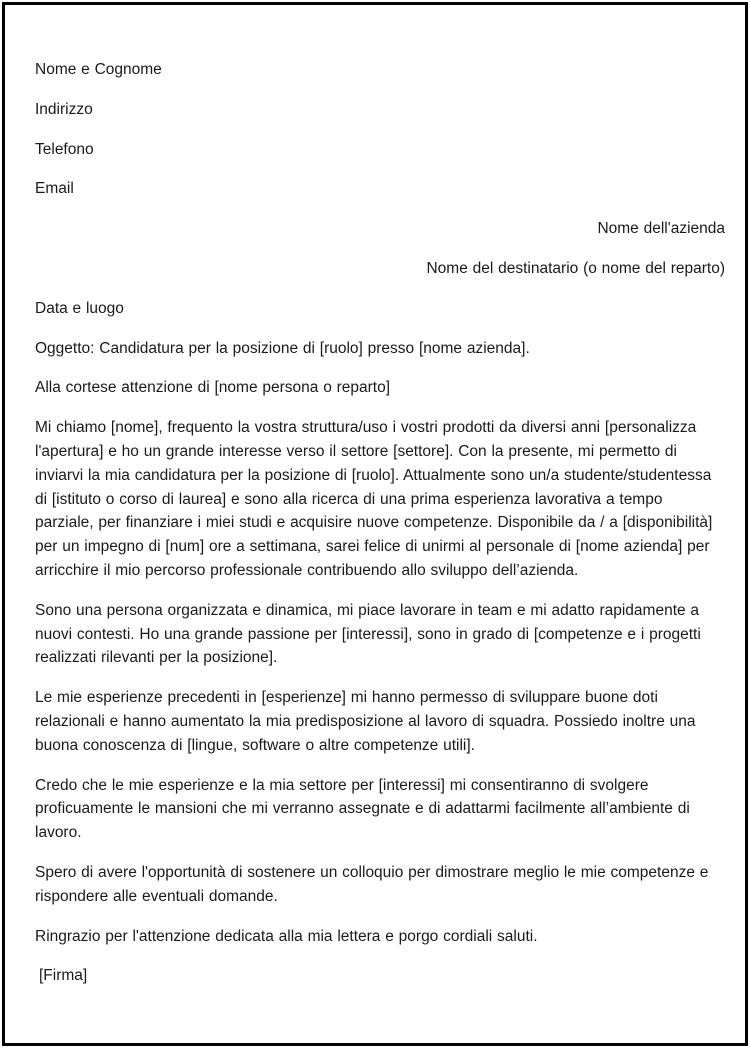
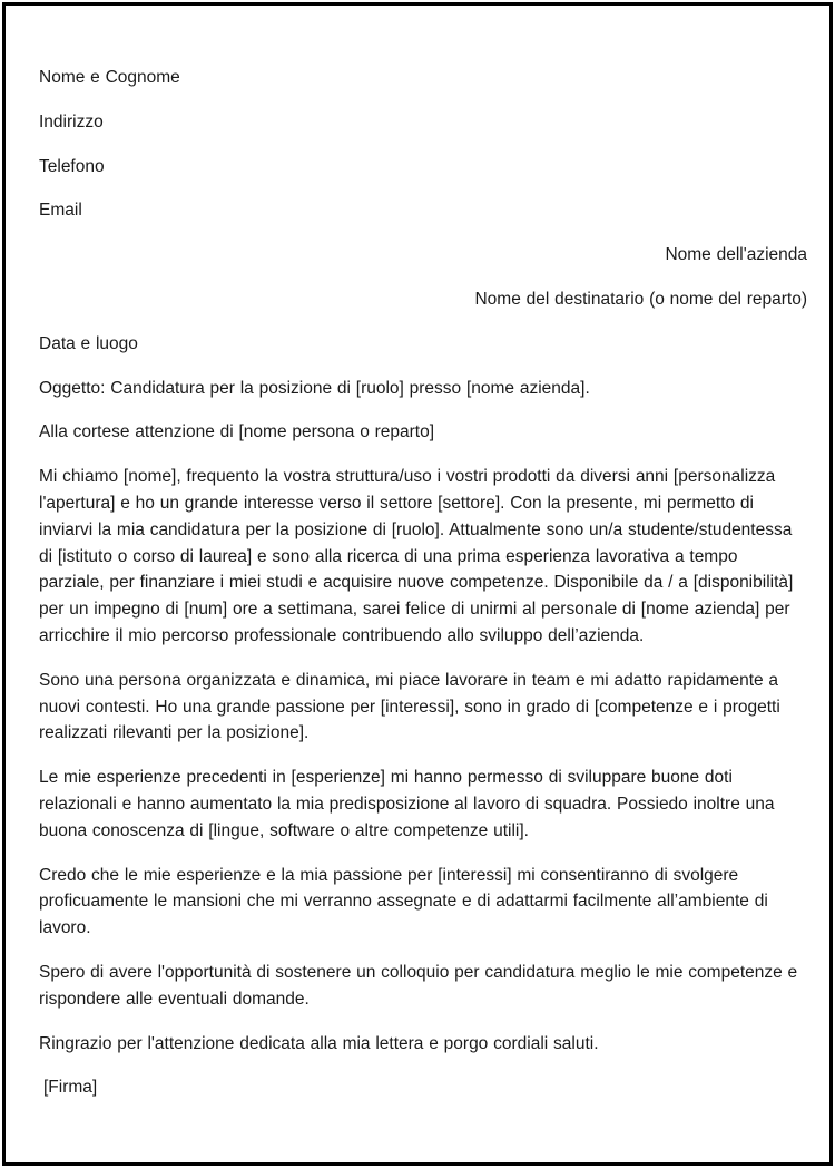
  Nome e Cognome
  Indirizzo
  Telefono
  Email
  Nome dell'azienda
  Nome del destinatario (o nome del reparto)
  Data e luogo
  Oggetto: Candidatura per la posizione di [ruolo] presso [nome azienda].
  Alla cortese attenzione di [nome persona o reparto]
  Mi chiamo [nome], frequento la vostra struttura/uso i vostri prodotti da diversi anni [personalizza l'apertura] e ho un grande interesse verso il settore [settore]. Con la presente, mi permetto di inviarvi la mia candidatura per la posizione di [ruolo]. Attualmente sono un/a studente/studentessa di [istituto o corso di laurea] e sono alla ricerca di una prima esperienza lavorativa a tempo parziale, per finanziare i miei studi e acquisire nuove competenze. Disponibile da / a [disponibilità] per un impegno di [num] ore a settimana, sarei felice di unirmi al personale di [nome azienda] per arricchire il mio percorso professionale contribuendo allo sviluppo dell’azienda.
  Sono una persona organizzata e dinamica, mi piace lavorare in team e mi adatto rapidamente a nuovi contesti. Ho una grande passione per [interessi], sono in grado di [competenze e i progetti realizzati rilevanti per la posizione].
  Le mie esperienze precedenti in [esperienze] mi hanno permesso di sviluppare buone doti relazionali e hanno aumentato la mia predisposizione al lavoro di squadra. Possiedo inoltre una buona conoscenza di [lingue, software o altre competenze utili].
- Credo che le mie esperienze e la mia settore per [interessi] mi consentiranno di svolgere proficuamente le mansioni che mi verranno assegnate e di adattarmi facilmente all’ambiente di lavoro.
+ Credo che le mie esperienze e la mia passione per [interessi] mi consentiranno di svolgere proficuamente le mansioni che mi verranno assegnate e di adattarmi facilmente all’ambiente di lavoro.
- Spero di avere l'opportunità di sostenere un colloquio per dimostrare meglio le mie competenze e rispondere alle eventuali domande.
+ Spero di avere l'opportunità di sostenere un colloquio per candidatura meglio le mie competenze e rispondere alle eventuali domande.
  Ringrazio per l'attenzione dedicata alla mia lettera e porgo cordiali saluti.
  [Firma]
